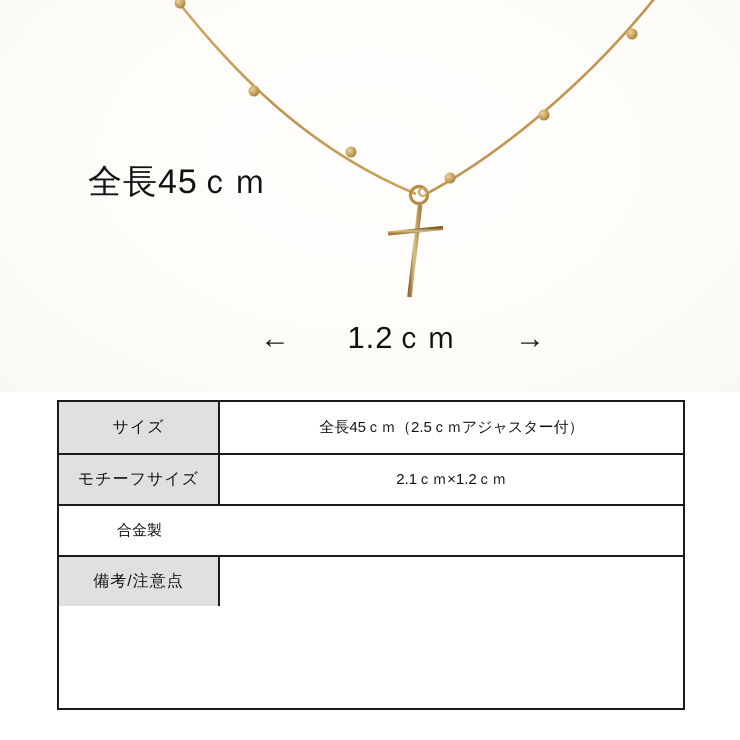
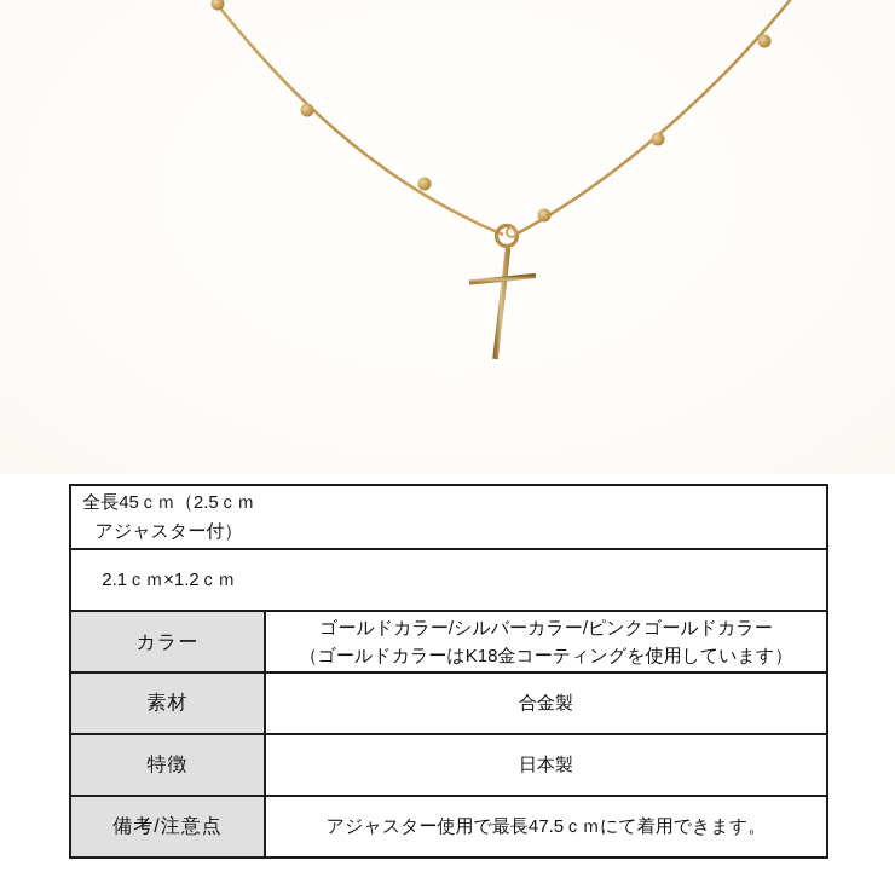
- 全長45ｃｍ
- ←
- 1.2ｃｍ
- →
- サイズ
  全長45ｃｍ（2.5ｃｍアジャスター付）
- モチーフサイズ
  2.1ｃｍ×1.2ｃｍ
+ カラー
+ ゴールドカラー/シルバーカラー/ピンクゴールドカラー
+ （ゴールドカラーはK18金コーティングを使用しています）
+ 素材
  合金製
+ 特徴
+ 日本製
  備考/注意点
+ アジャスター使用で最長47.5ｃｍにて着用できます。
